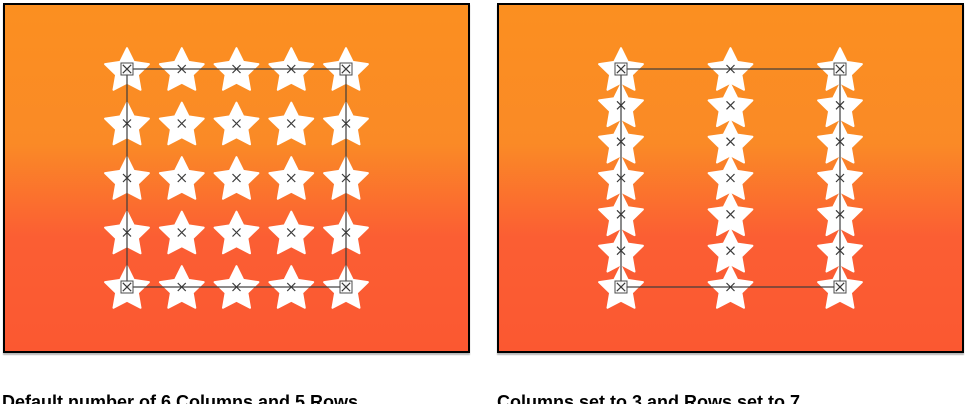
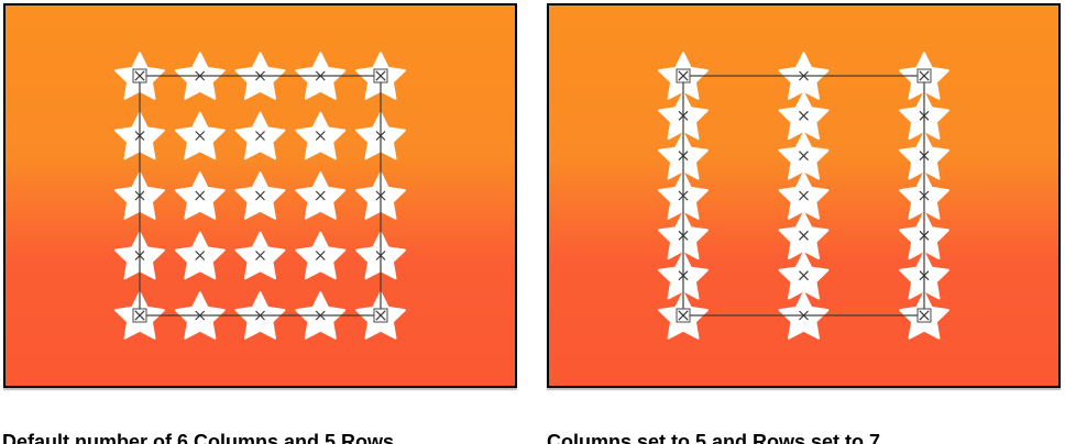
  Default number of 6 Columns and 5 Rows
- Columns set to 3 and Rows set to 7
+ Columns set to 5 and Rows set to 7
